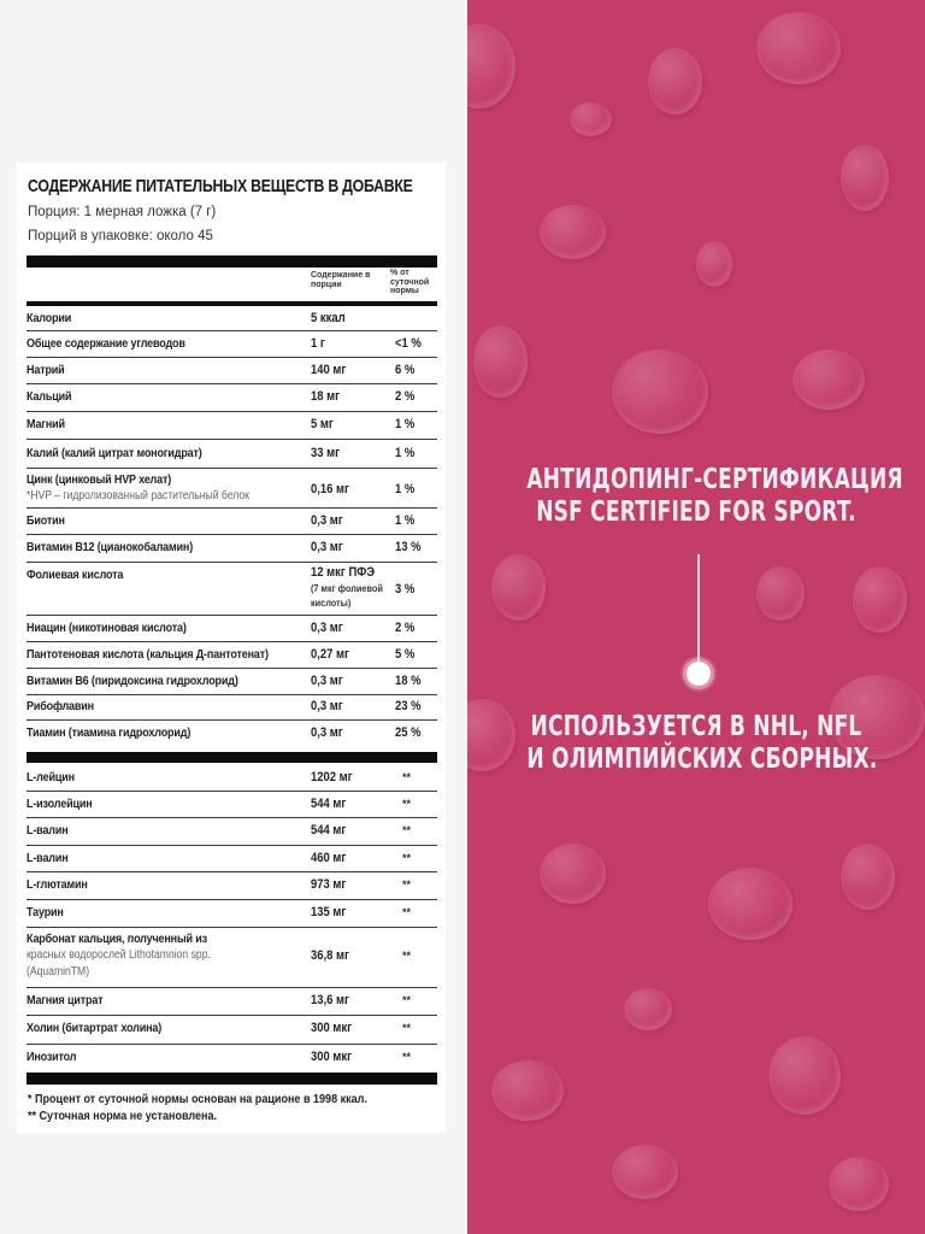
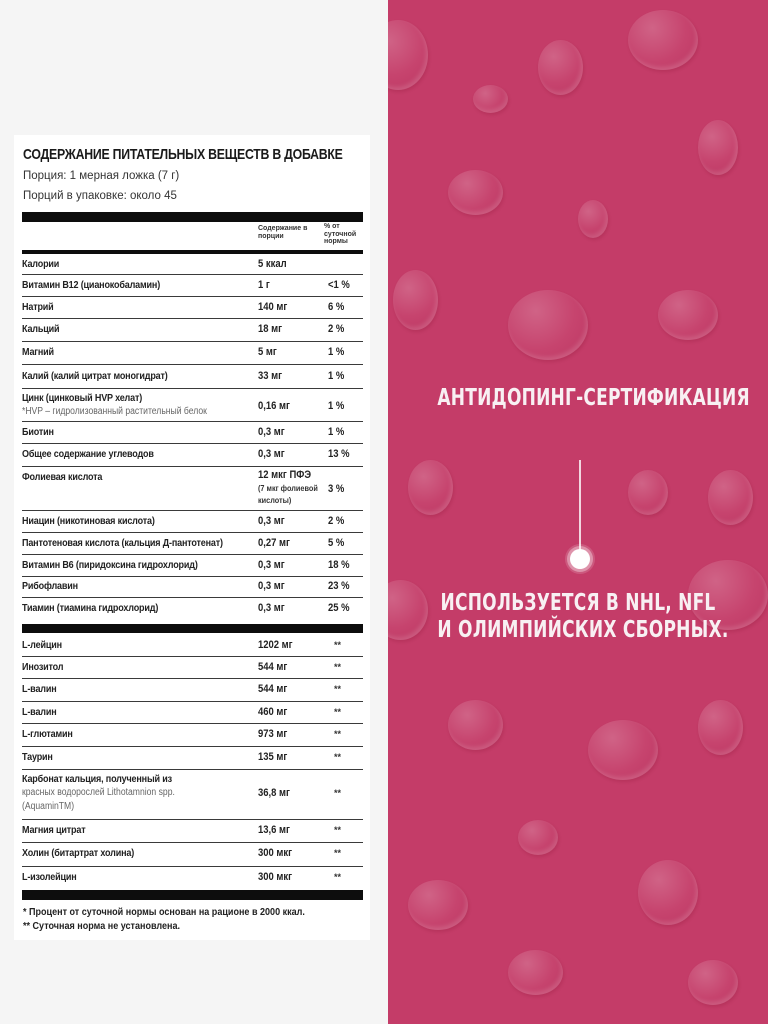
  СОДЕРЖАНИЕ ПИТАТЕЛЬНЫХ ВЕЩЕСТВ В ДОБАВКЕ
  Порция: 1 мерная ложка (7 г)
  Порций в упаковке: около 45
  Калории
  5 ккал
- Общее содержание углеводов
+ Витамин B12 (цианокобаламин)
  1 г
  <1 %
  Натрий
  140 мг
  6 %
  Кальций
  18 мг
  2 %
  Магний
  5 мг
  1 %
  Калий (калий цитрат моногидрат)
  33 мг
  1 %
  Цинк (цинковый HVP хелат)
  *HVP – гидролизованный растительный белок
  0,16 мг
  1 %
  Биотин
  0,3 мг
  1 %
- Витамин B12 (цианокобаламин)
+ Общее содержание углеводов
  0,3 мг
  13 %
  Фолиевая кислота
  12 мкг ПФЭ
  (7 мкг фолиевой
  кислоты)
  3 %
  Ниацин (никотиновая кислота)
  0,3 мг
  2 %
  Пантотеновая кислота (кальция Д-пантотенат)
  0,27 мг
  5 %
  Витамин B6 (пиридоксина гидрохлорид)
  0,3 мг
  18 %
  Рибофлавин
  0,3 мг
  23 %
  Тиамин (тиамина гидрохлорид)
  0,3 мг
  25 %
  L-лейцин
  1202 мг
  **
- L-изолейцин
+ Инозитол
  544 мг
  **
  L-валин
  544 мг
  **
  L-валин
  460 мг
  **
  L-глютамин
  973 мг
  **
  Таурин
  135 мг
  **
  Карбонат кальция, полученный из
  красных водорослей Lithotamnion spp.
  (AquaminTM)
  36,8 мг
  **
  Магния цитрат
  13,6 мг
  **
  Холин (битартрат холина)
  300 мкг
  **
- Инозитол
+ L-изолейцин
  300 мкг
  **
- * Процент от суточной нормы основан на рационе в 1998 ккал.
+ * Процент от суточной нормы основан на рационе в 2000 ккал.
  ** Суточная норма не установлена.
  АНТИДОПИНГ-СЕРТИФИКАЦИЯ
- NSF CERTIFIED FOR SPORT.
  ИСПОЛЬЗУЕТСЯ В NHL, NFL
  И ОЛИМПИЙСКИХ СБОРНЫХ.
